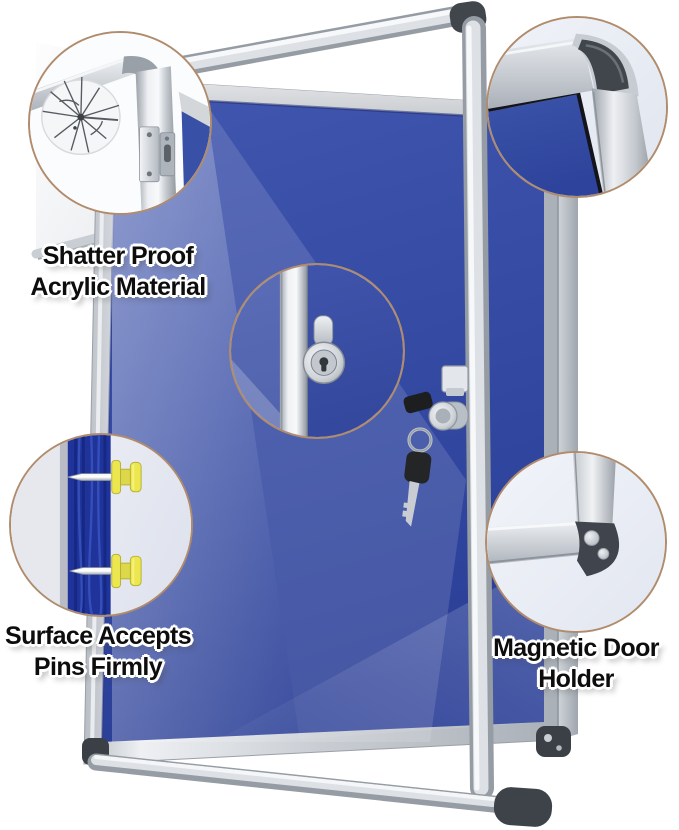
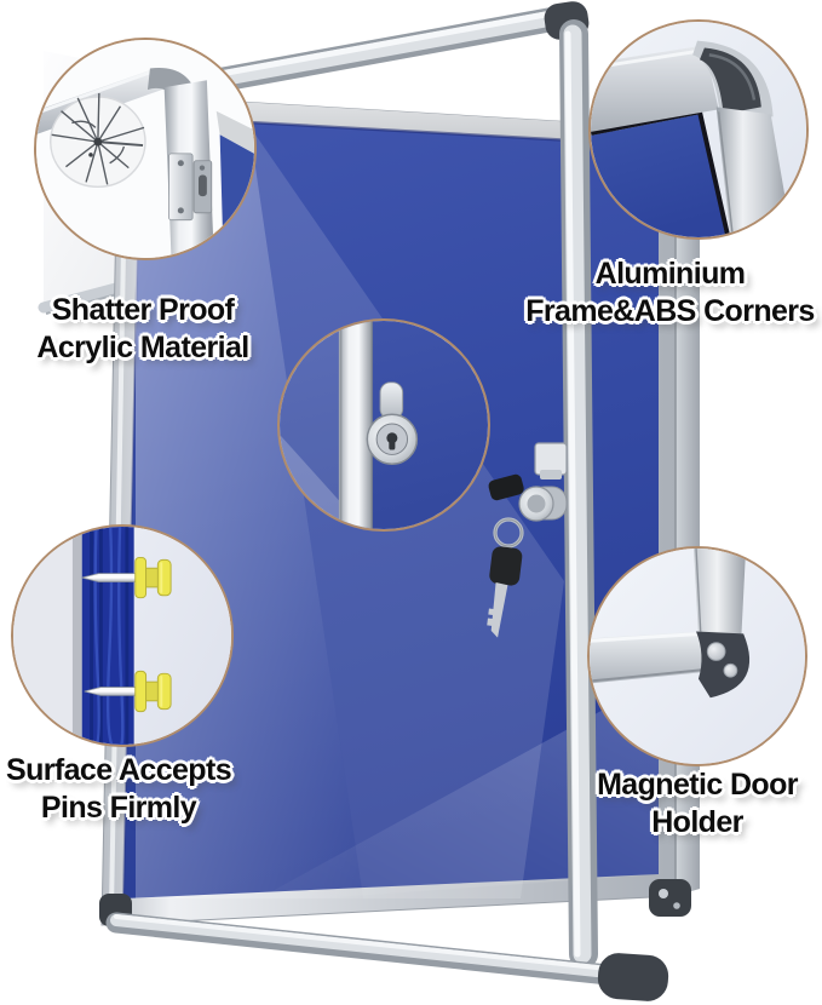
  Shatter Proof
  Acrylic Material
+ Aluminium
+ Frame&ABS Corners
  Surface Accepts
  Pins Firmly
  Magnetic Door
  Holder
